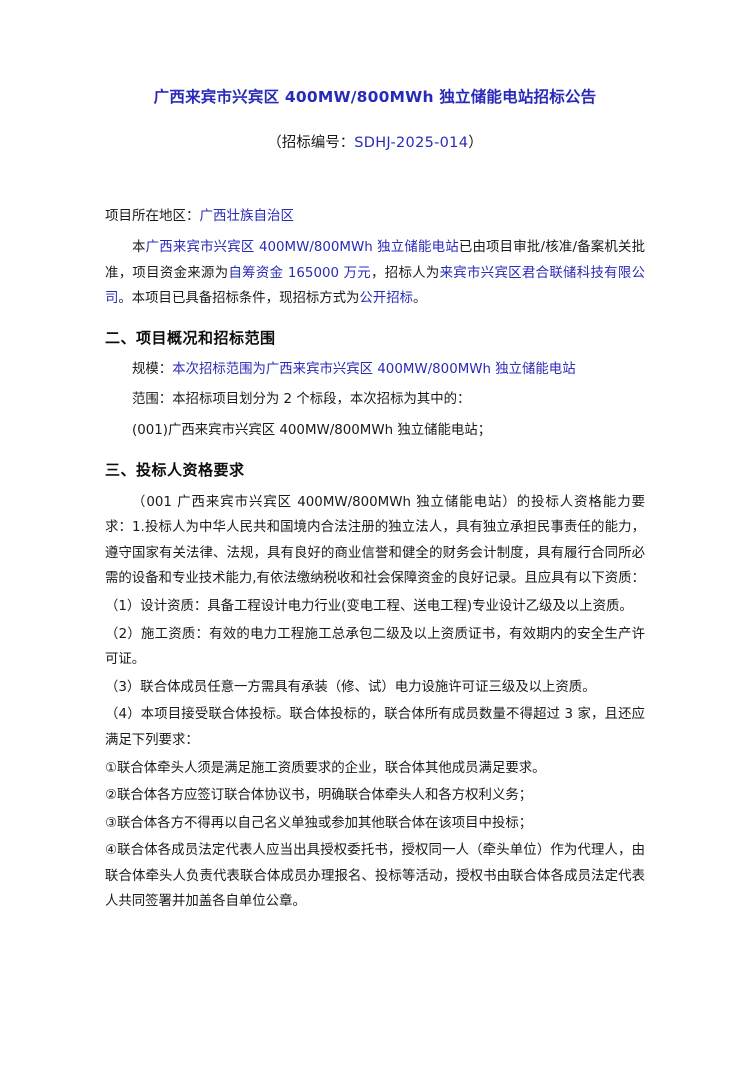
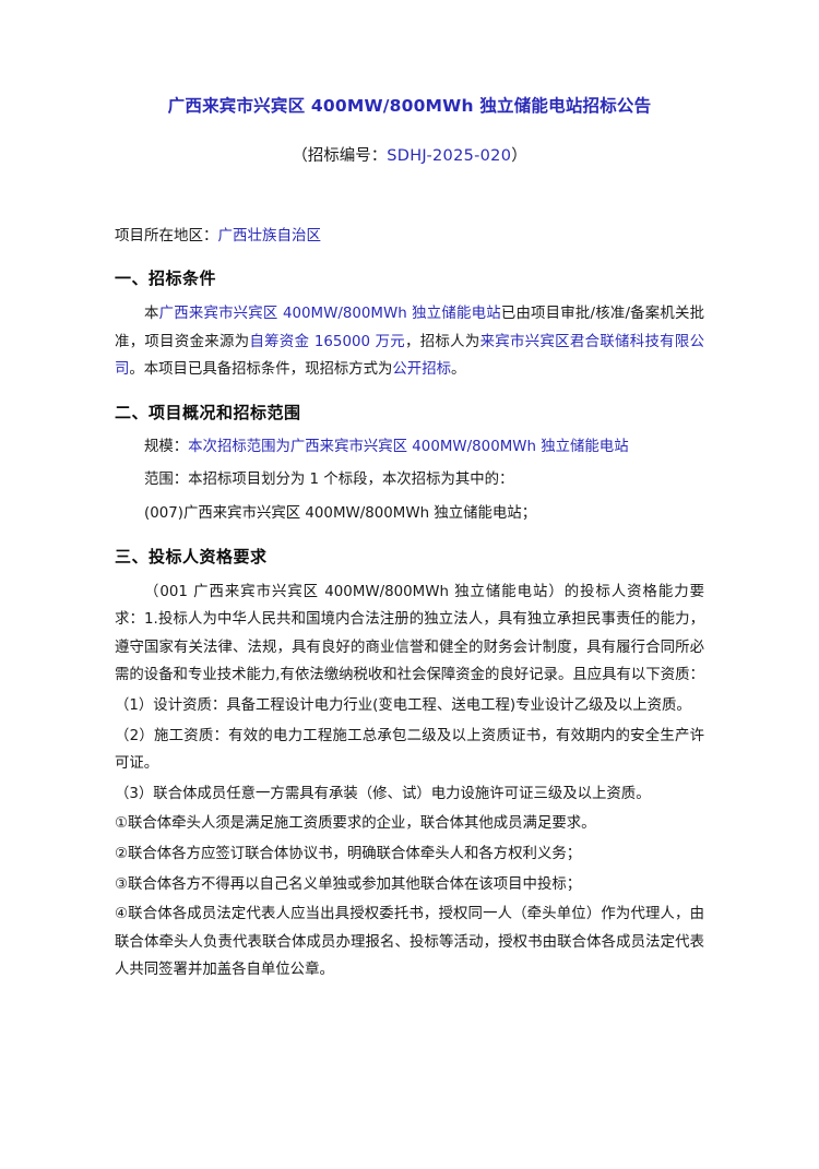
  广西来宾市兴宾区 400MW/800MWh 独立储能电站招标公告
- （招标编号：SDHJ-2025-014）
+ （招标编号：SDHJ-2025-020）
  项目所在地区：广西壮族自治区
+ 一、招标条件
  本广西来宾市兴宾区 400MW/800MWh 独立储能电站已由项目审批/核准/备案机关批准，项目资金来源为自筹资金 165000 万元，招标人为来宾市兴宾区君合联储科技有限公司。本项目已具备招标条件，现招标方式为公开招标。
  二、项目概况和招标范围
  规模：本次招标范围为广西来宾市兴宾区 400MW/800MWh 独立储能电站
- 范围：本招标项目划分为 2 个标段，本次招标为其中的：
+ 范围：本招标项目划分为 1 个标段，本次招标为其中的：
- (001)广西来宾市兴宾区 400MW/800MWh 独立储能电站；
+ (007)广西来宾市兴宾区 400MW/800MWh 独立储能电站；
  三、投标人资格要求
  （001 广西来宾市兴宾区 400MW/800MWh 独立储能电站）的投标人资格能力要求：1.投标人为中华人民共和国境内合法注册的独立法人，具有独立承担民事责任的能力，遵守国家有关法律、法规，具有良好的商业信誉和健全的财务会计制度，具有履行合同所必需的设备和专业技术能力,有依法缴纳税收和社会保障资金的良好记录。且应具有以下资质：
  （1）设计资质：具备工程设计电力行业(变电工程、送电工程)专业设计乙级及以上资质。
  （2）施工资质：有效的电力工程施工总承包二级及以上资质证书，有效期内的安全生产许可证。
  （3）联合体成员任意一方需具有承装（修、试）电力设施许可证三级及以上资质。
- （4）本项目接受联合体投标。联合体投标的，联合体所有成员数量不得超过 3 家，且还应满足下列要求：
  ①联合体牵头人须是满足施工资质要求的企业，联合体其他成员满足要求。
  ②联合体各方应签订联合体协议书，明确联合体牵头人和各方权利义务；
  ③联合体各方不得再以自己名义单独或参加其他联合体在该项目中投标；
  ④联合体各成员法定代表人应当出具授权委托书，授权同一人（牵头单位）作为代理人，由联合体牵头人负责代表联合体成员办理报名、投标等活动，授权书由联合体各成员法定代表人共同签署并加盖各自单位公章。
